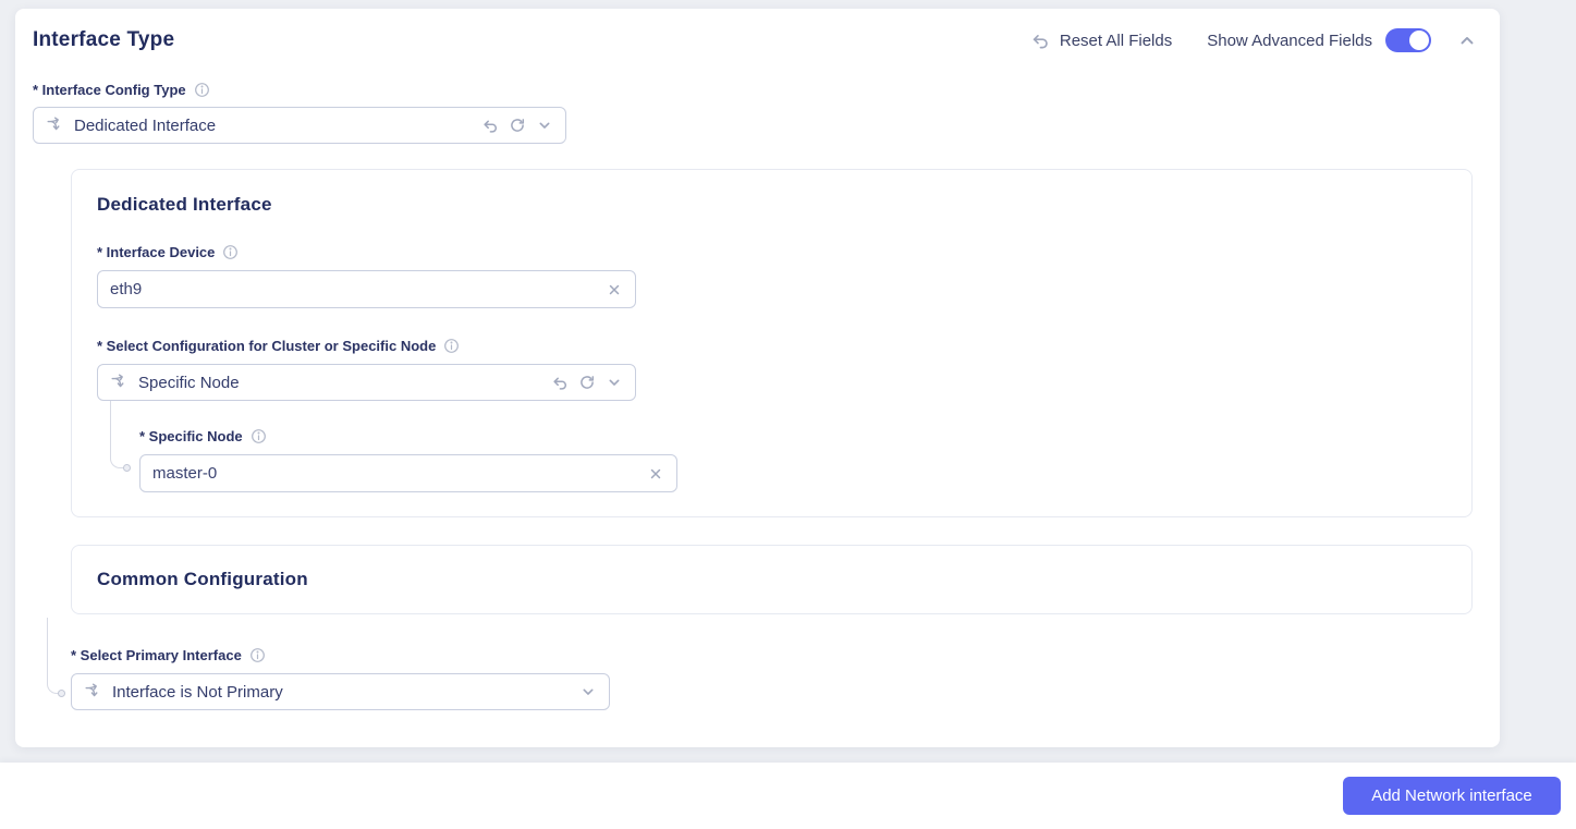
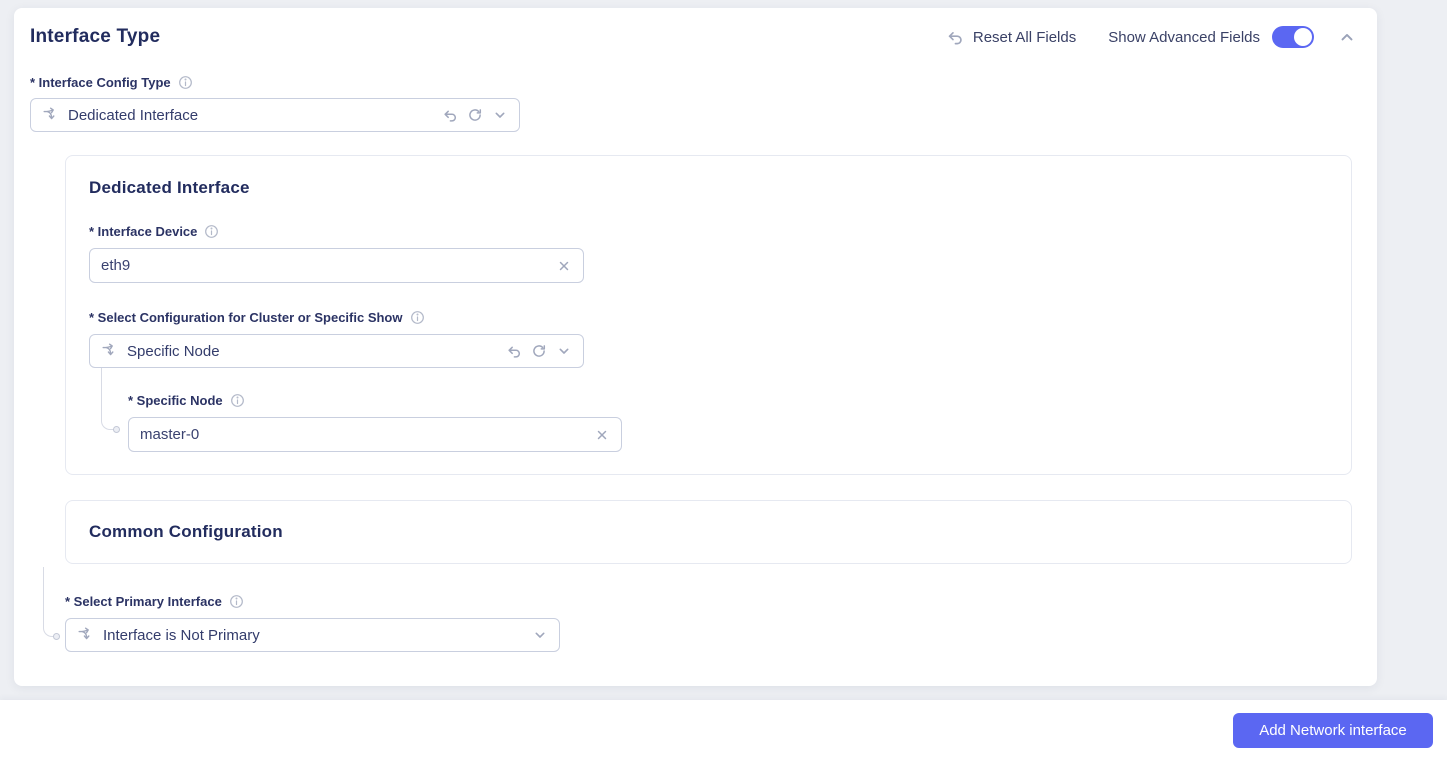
  Interface Type
  Reset All Fields
  Show Advanced Fields
  * Interface Config Type
  Dedicated Interface
  Dedicated Interface
  * Interface Device
  eth9
- * Select Configuration for Cluster or Specific Node
+ * Select Configuration for Cluster or Specific Show
  Specific Node
  * Specific Node
  master-0
  Common Configuration
  * Select Primary Interface
  Interface is Not Primary
  Add Network interface
